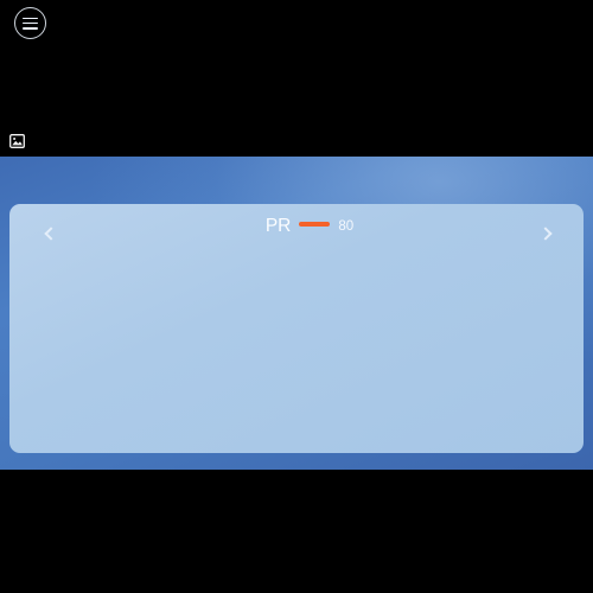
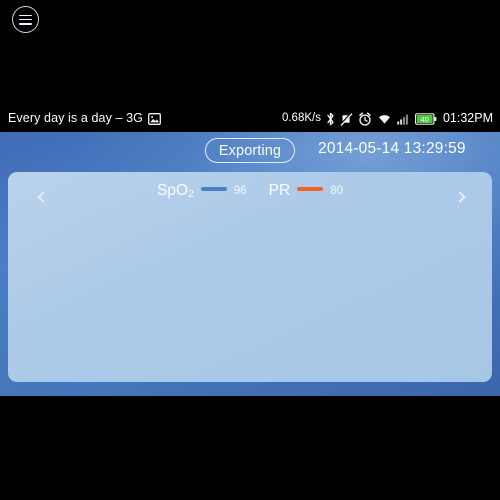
+ Every day is a day – 3G
+ 0.68K/s
+ 40
+ 01:32PM
+ Exporting
+ 2014-05-14 13:29:59
+ SpO2
+ 96
  PR
  80
